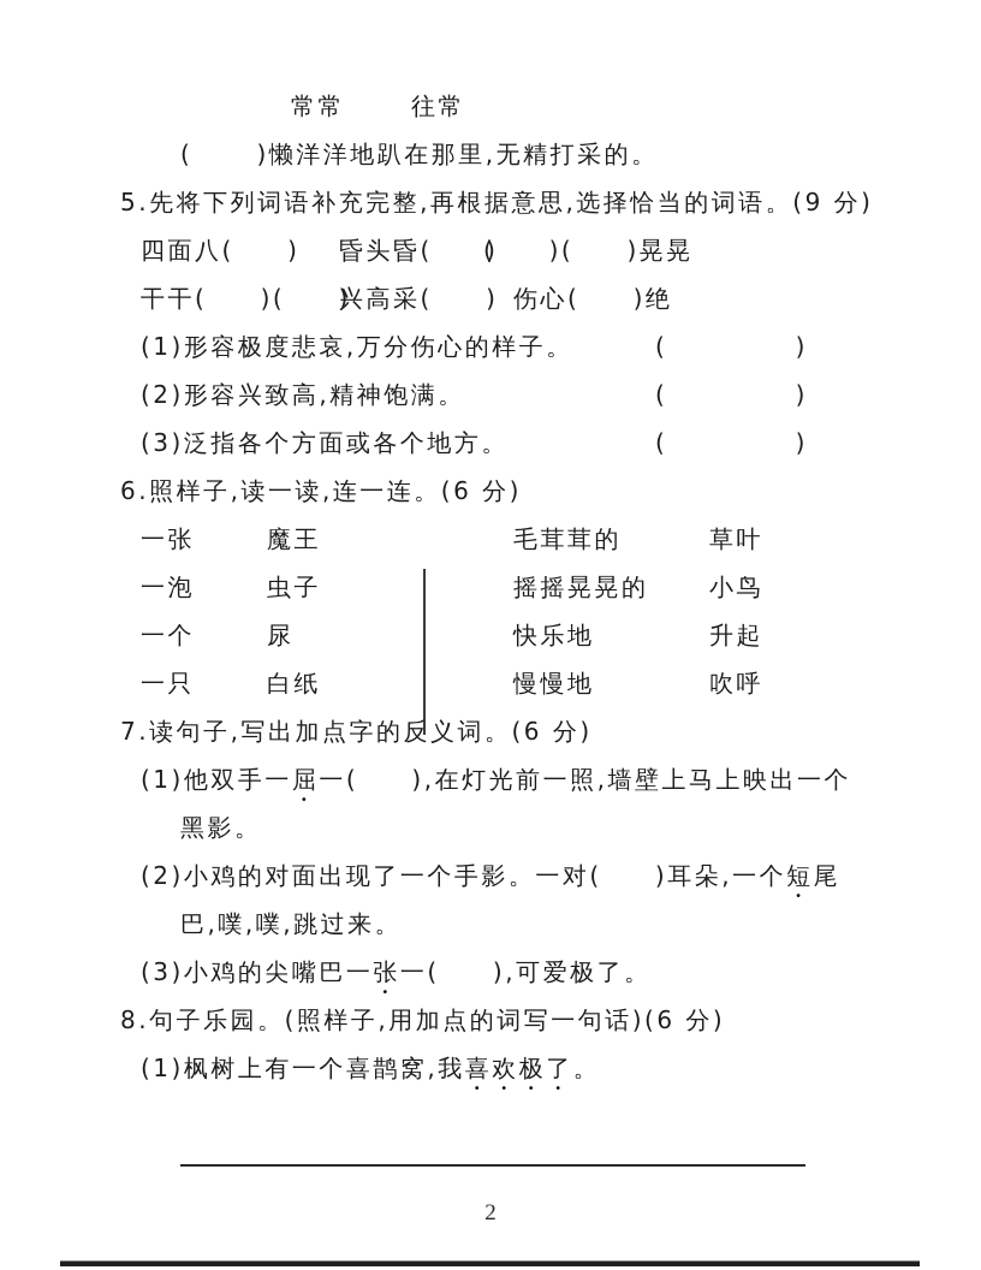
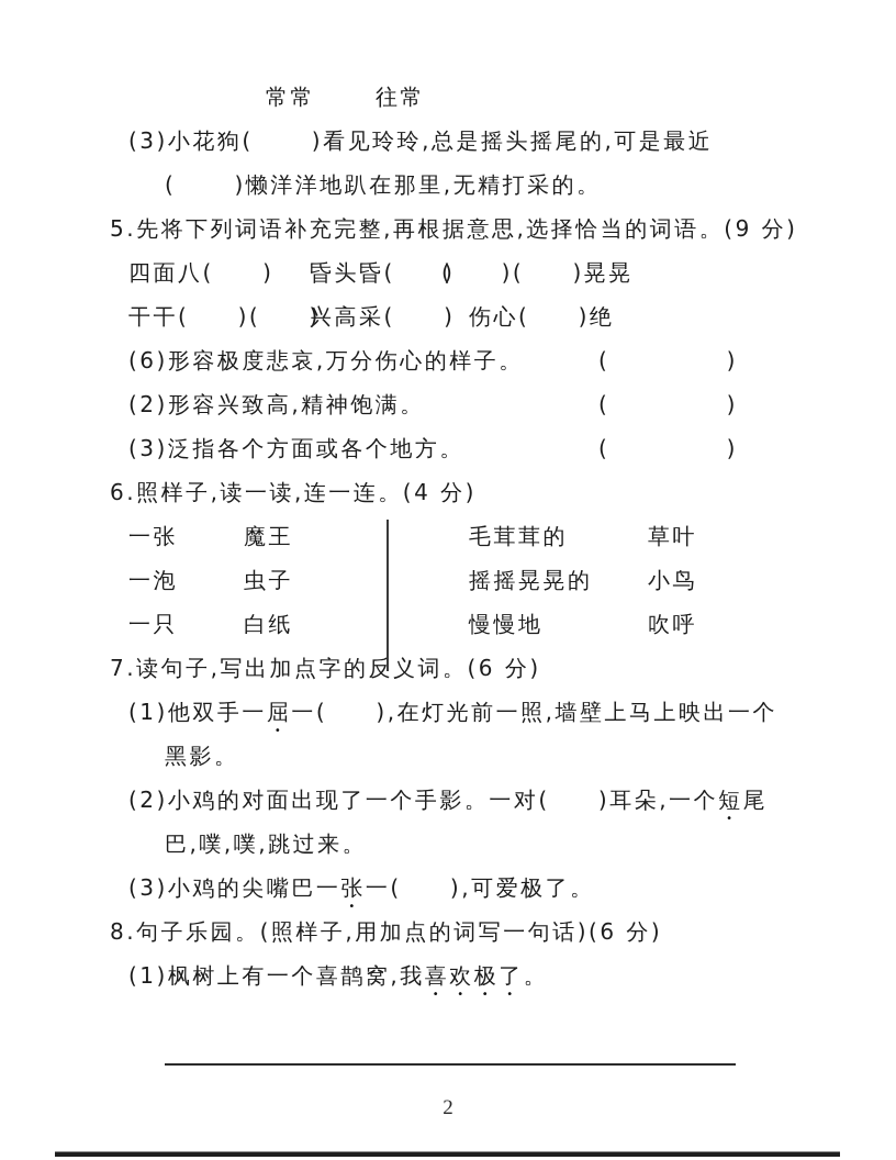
  常常
  往常
+ (3)小花狗( )看见玲玲,总是摇头摇尾的,可是最近
  ( )懒洋洋地趴在那里,无精打采的。
  5.先将下列词语补充完整,再根据意思,选择恰当的词语。(9 分)
  四面八( )
  昏头昏( )
  ( )( )晃晃
  干干( )( )
  兴高采( )
  伤心( )绝
- (1)形容极度悲哀,万分伤心的样子。
+ (6)形容极度悲哀,万分伤心的样子。
  ( )
  (2)形容兴致高,精神饱满。
  ( )
  (3)泛指各个方面或各个地方。
  ( )
- 6.照样子,读一读,连一连。(6 分)
+ 6.照样子,读一读,连一连。(4 分)
  一张
  魔王
  毛茸茸的
  草叶
  一泡
  虫子
  摇摇晃晃的
  小鸟
- 一个
- 尿
- 快乐地
- 升起
  一只
  白纸
  慢慢地
  吹呼
  7.读句子,写出加点字的反义词。(6 分)
  (1)他双手一屈一( ),在灯光前一照,墙壁上马上映出一个
  黑影。
  (2)小鸡的对面出现了一个手影。一对( )耳朵,一个短尾
  巴,噗,噗,跳过来。
  (3)小鸡的尖嘴巴一张一( ),可爱极了。
  8.句子乐园。(照样子,用加点的词写一句话)(6 分)
  (1)枫树上有一个喜鹊窝,我喜欢极了。
  2
